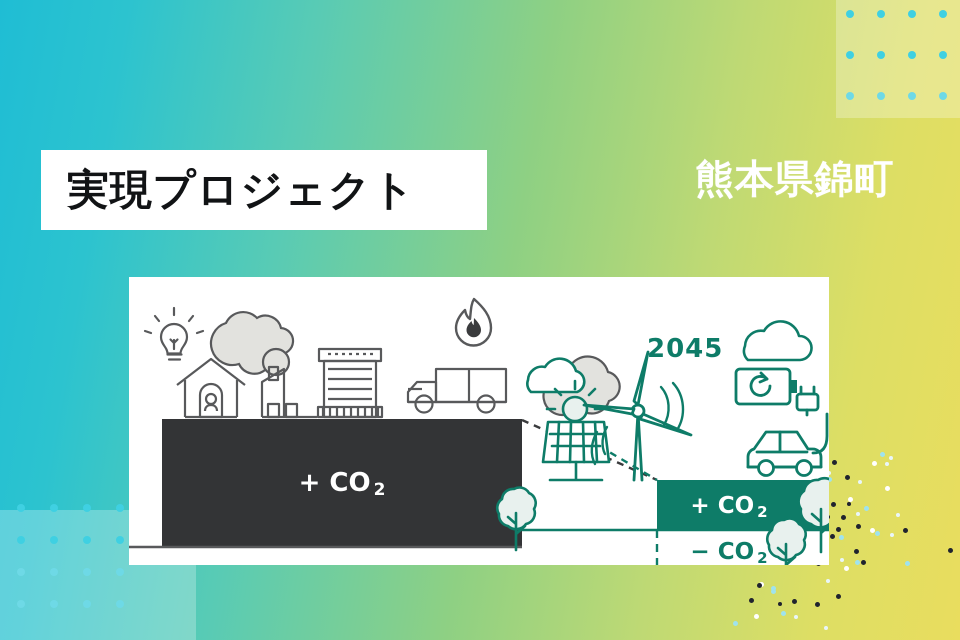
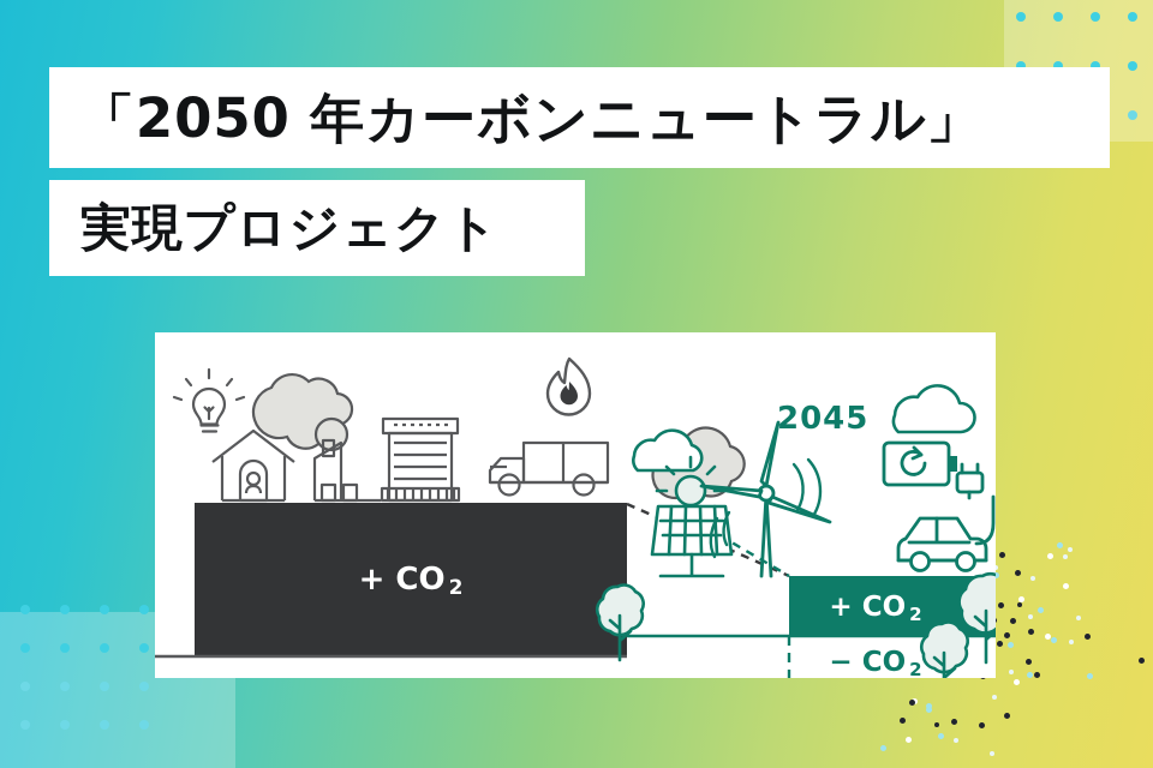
+ 「2050 年カーボンニュートラル」
  実現プロジェクト
- 熊本県錦町
  + CO 2
  2045
  + CO 2
  − CO 2
